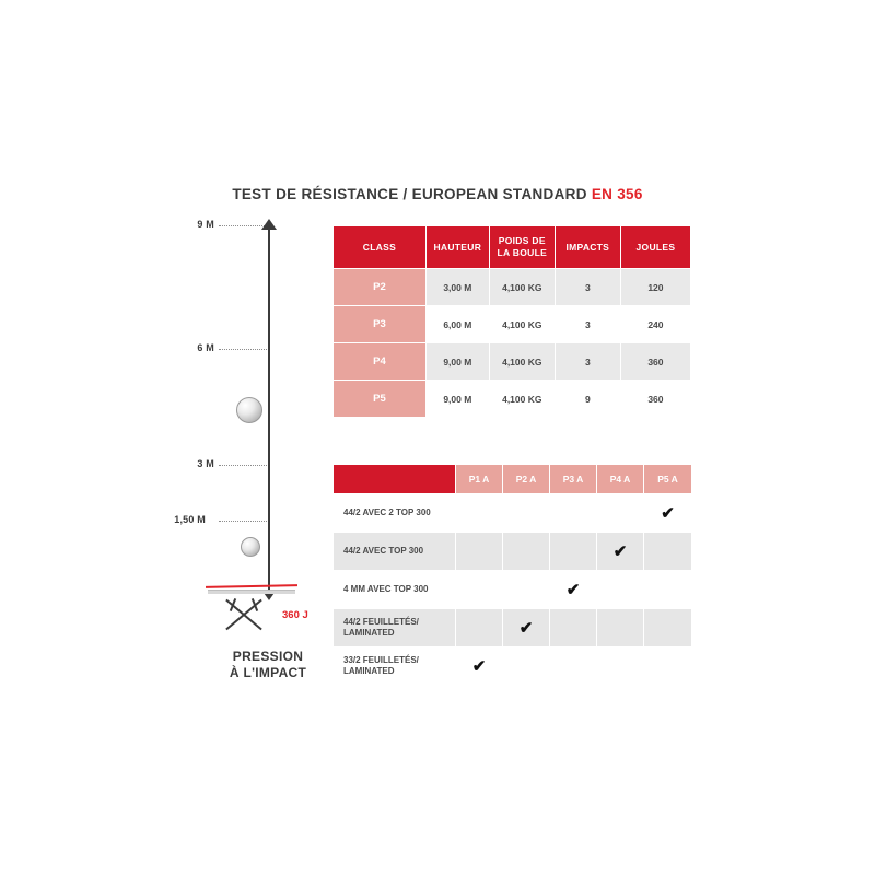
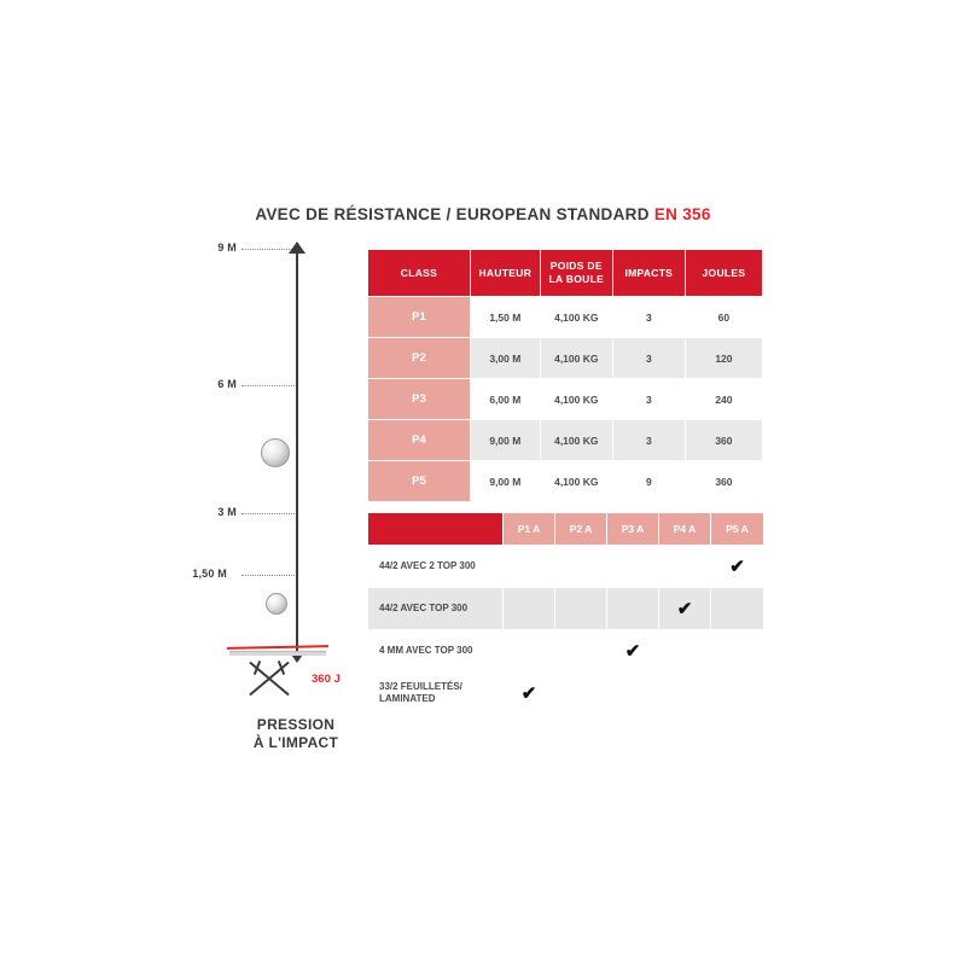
- TEST DE RÉSISTANCE / EUROPEAN STANDARD EN 356
+ AVEC DE RÉSISTANCE / EUROPEAN STANDARD EN 356
  9 M
  6 M
  3 M
  1,50 M
  360 J
  PRESSION
  À L'IMPACT
  CLASS	HAUTEUR	POIDS DE LA BOULE	IMPACTS	JOULES
+ P1	1,50 M	4,100 KG	3	60
  P2	3,00 M	4,100 KG	3	120
  P3	6,00 M	4,100 KG	3	240
  P4	9,00 M	4,100 KG	3	360
  P5	9,00 M	4,100 KG	9	360
  	P1 A	P2 A	P3 A	P4 A	P5 A
  44/2 AVEC 2 TOP 300					✔
  44/2 AVEC TOP 300				✔
  4 MM AVEC TOP 300			✔
- 44/2 FEUILLETÉS/ LAMINATED		✔
  33/2 FEUILLETÉS/ LAMINATED	✔
